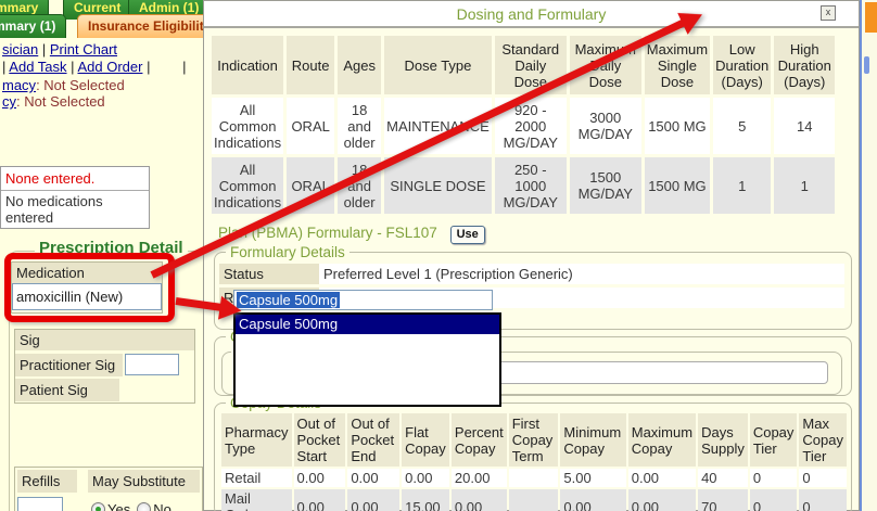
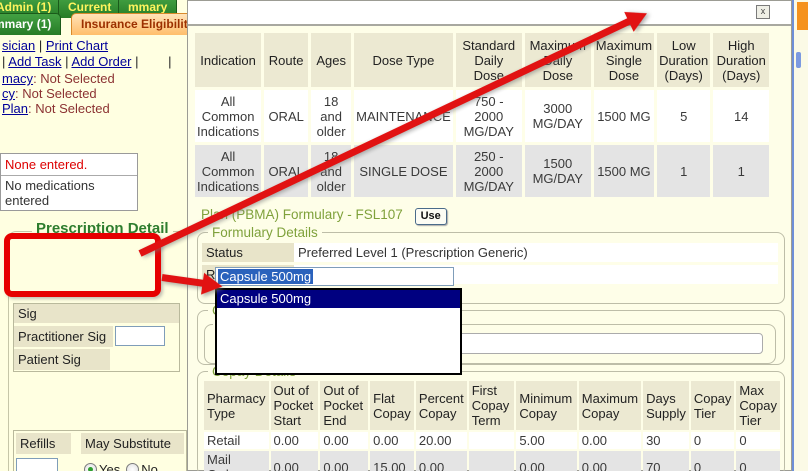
- mmary
+ Admin (1)
  Current
- Admin (1)
+ mmary
  mary (1)
  Insurance Eligibilit
  sician | Print Chart
  | Add Task | Add Order | |
  macy: Not Selected
  cy: Not Selected
+ Plan: Not Selected
  None entered.
  No medications entered
  Prescription Detail
- Medication
- amoxicillin (New)
  Sig
  Practitioner Sig
  Patient Sig
  Refills
  May Substitute
  Yes
  No
- Dosing and Formulary
  x
  Indication	Route	Ages	Dose Type	Standard Daily Dose	Maxim aily Dose	Maximum Single Dose	Low Duration (Days)	High Duration (Days)
- All Common Indications	ORAL	18 and older	MAINTENE	920 - 2000 MG/DAY	3000 MG/DAY	1500 MG	5	14
+ All Common Indications	ORAL	18 and older	MAINTENE	750 - 2000 MG/DAY	3000 MG/DAY	1500 MG	5	14
- All Common Indications	ORAL	1 and older	SINGLE DOSE	250 - 1000 MG/DAY	1500 MG/DAY	1500 MG	1	1
+ All Common Indications	ORAL	1 and older	SINGLE DOSE	250 - 2000 MG/DAY	1500 MG/DAY	1500 MG	1	1
  P (PBMA) Formulary - FSL107 Use
  Formulary Details
  Status
  Preferred Level 1 (Prescription Generic)
  Pharmacy Type	Out of Pocket Start	Out of Pocket End	Flat Copay	Percent Copay	First Copay Term	Minimum Copay	Maximum Copay	Days Supply	Copay Tier	Max Copay Tier
- Retail	0.00	0.00	0.00	20.00		5.00	0.00	40	0	0
+ Retail	0.00	0.00	0.00	20.00		5.00	0.00	30	0	0
  Mail	0.00	0.00	15.00	0.00		0.00	0.00	70	0	0
  Capsule 500mg
  Capsule 500mg
